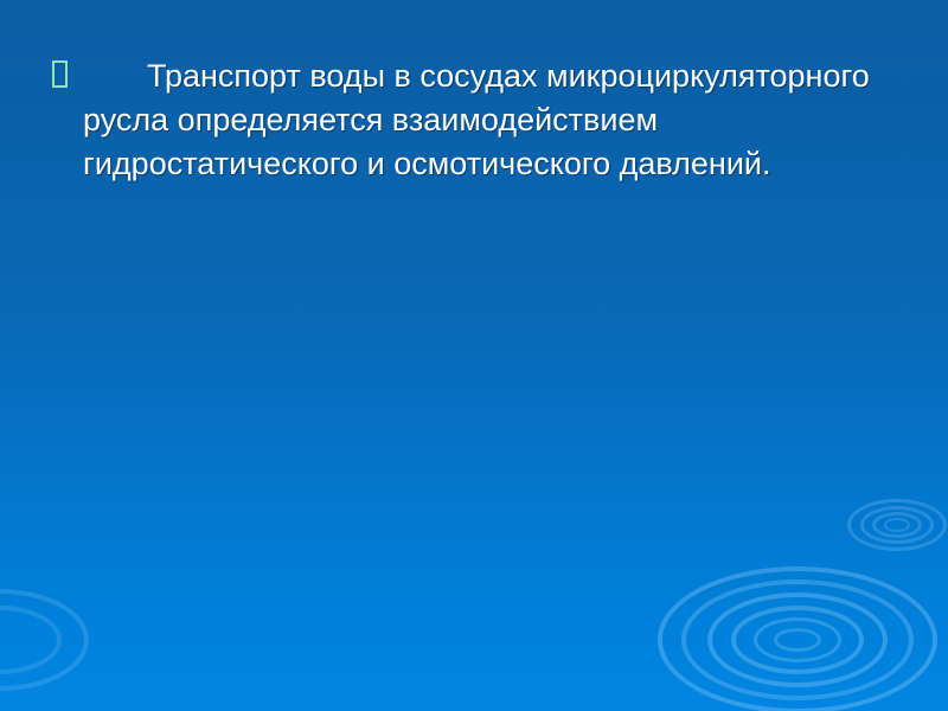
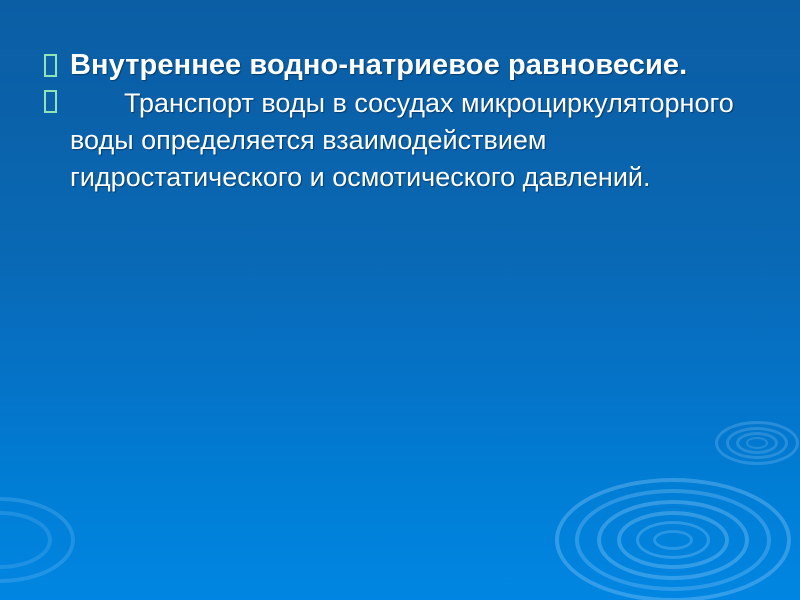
+ Внутреннее водно-натриевое равновесие.
- Транспорт воды в сосудах микроциркуляторного русла определяется взаимодействием гидростатического и осмотического давлений.
+ Транспорт воды в сосудах микроциркуляторного воды определяется взаимодействием гидростатического и осмотического давлений.
